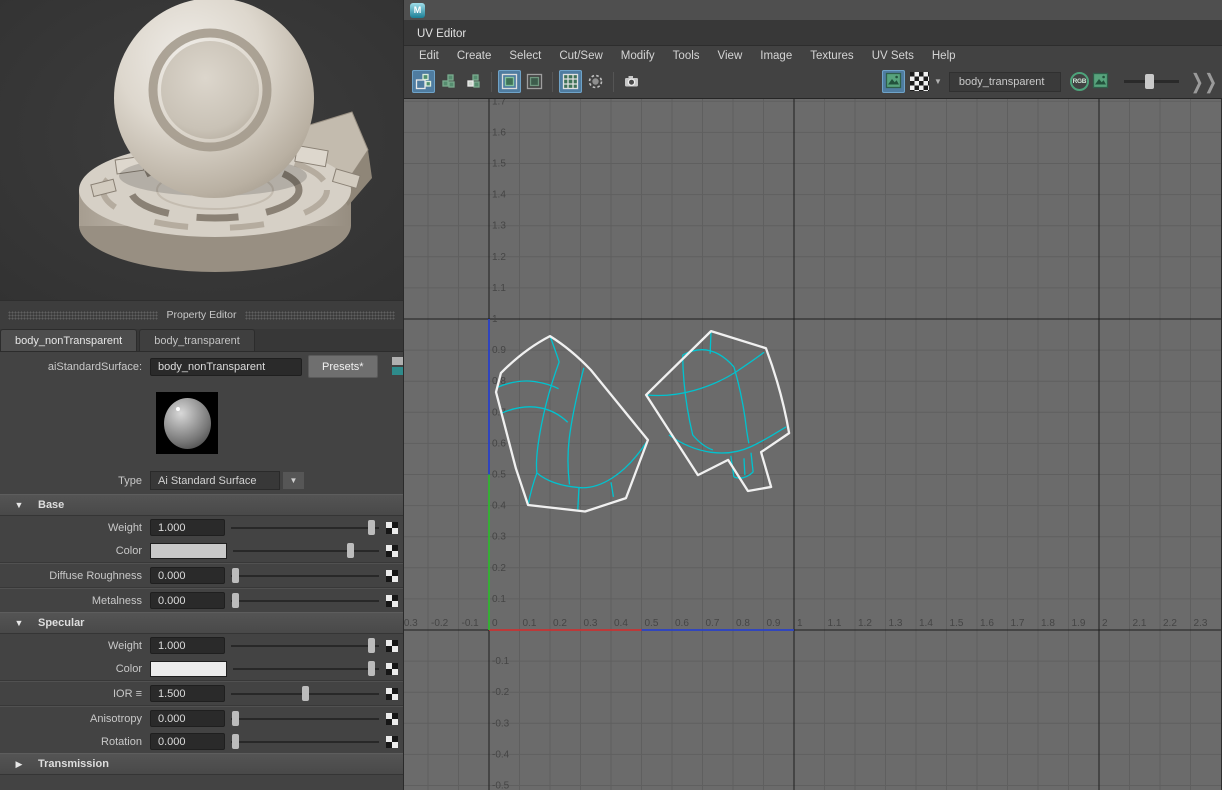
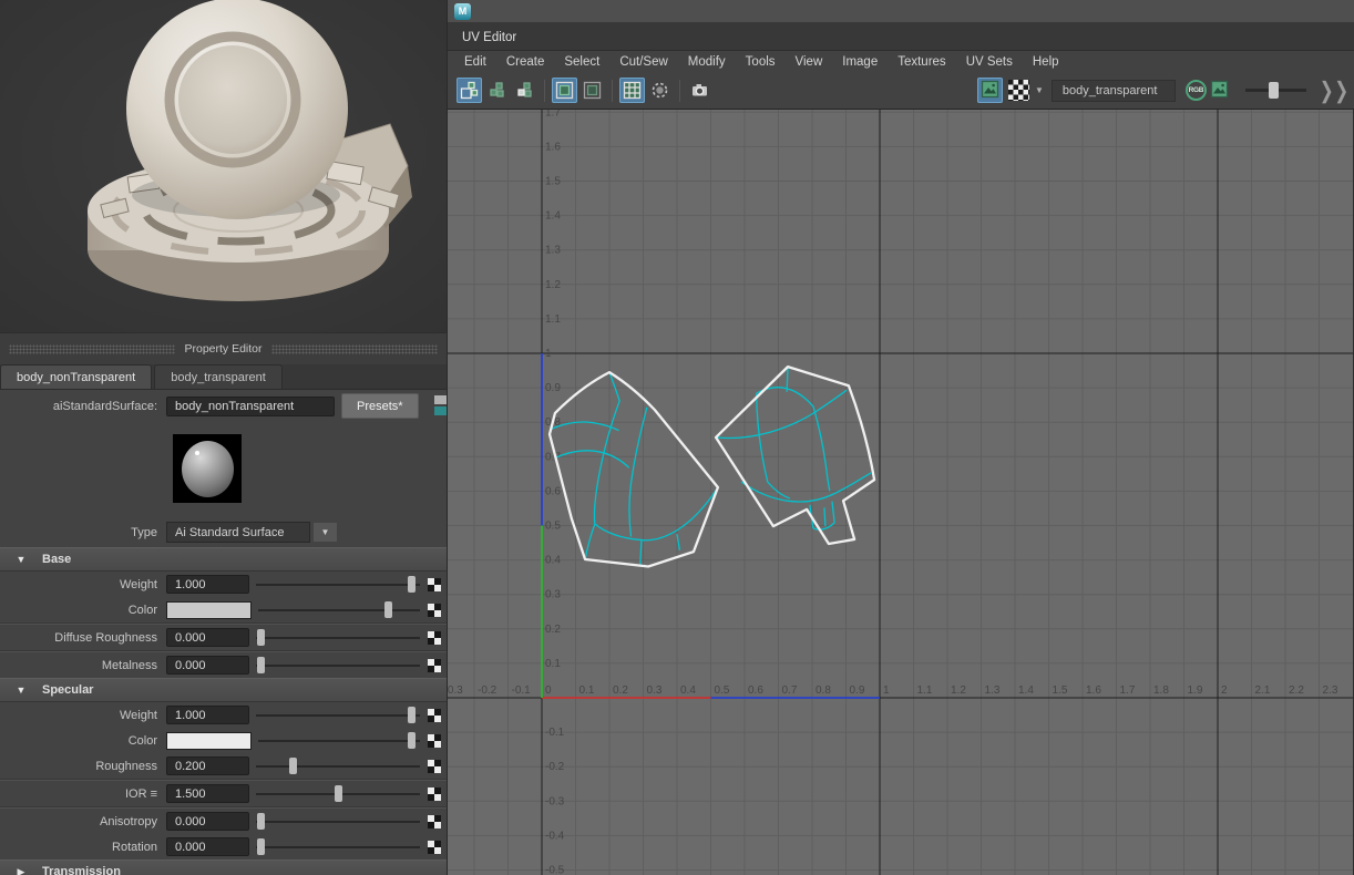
  Property Editor
  body_nonTransparent
  body_transparent
  aiStandardSurface:
  body_nonTransparent
  Presets*
  Type
  Ai Standard Surface
  ▼
  ▼
  Base
  Weight
  1.000
  Color
  Diffuse Roughness
  0.000
  Metalness
  0.000
  ▼
  Specular
  Weight
  1.000
  Color
+ Roughness
+ 0.200
  IOR ≡
  1.500
  Anisotropy
  0.000
  Rotation
  0.000
  ▶
  Transmission
  M
  UV Editor
  Edit
  Create
  Select
  Cut/Sew
  Modify
  Tools
  View
  Image
  Textures
  UV Sets
  Help
  ▼
  body_transparent
  ❯❯
  0.3
  -0.2
  -0.1
  0
  0.1
  0.2
  0.3
  0.4
  0.5
  0.6
  0.7
  0.8
  0.9
  1
  1.1
  1.2
  1.3
  1.4
  1.5
  1.6
  1.7
  1.8
  1.9
  2
  2.1
  2.2
  2.3
  1.7
  1.6
  1.5
  1.4
  1.3
  1.2
  1.1
  1
  0.9
  0.6
  0.5
  0.4
  0.3
  0.2
  0.1
  -0.1
  -0.2
  -0.3
  -0.4
  -0.5
